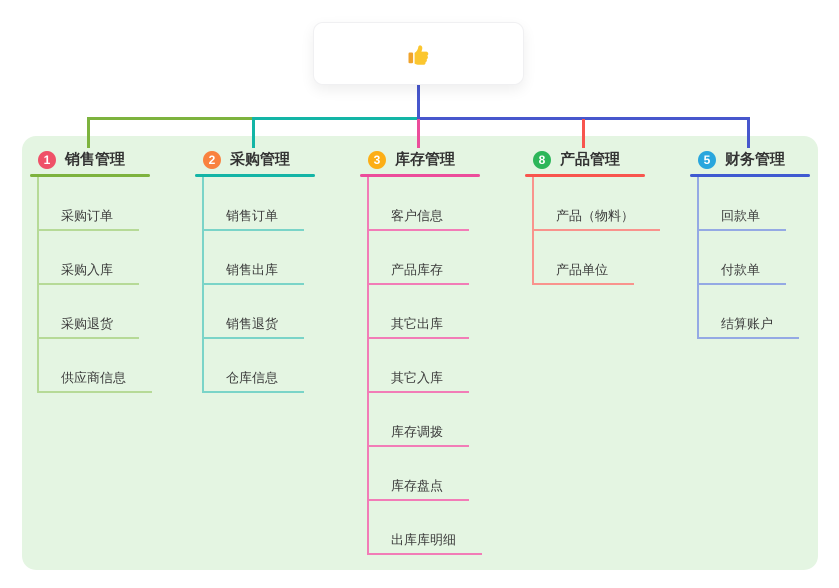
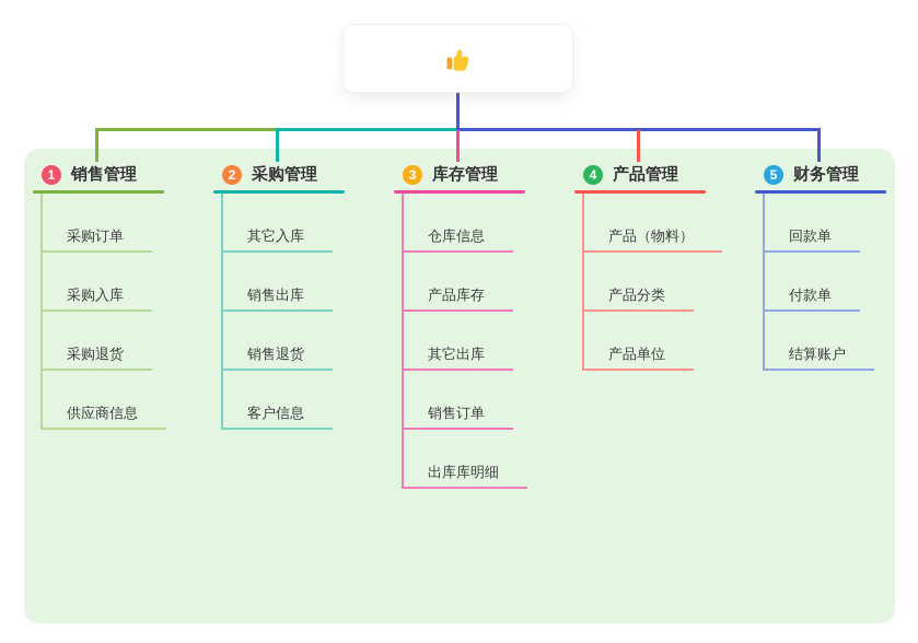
  1
  销售管理
  采购订单
  采购入库
  采购退货
  供应商信息
  2
  采购管理
- 销售订单
+ 其它入库
  销售出库
  销售退货
- 仓库信息
+ 客户信息
  3
  库存管理
- 客户信息
+ 仓库信息
  产品库存
  其它出库
- 其它入库
+ 销售订单
- 库存调拨
- 库存盘点
  出库库明细
- 8
+ 4
  产品管理
  产品（物料）
+ 产品分类
  产品单位
  5
  财务管理
  回款单
  付款单
  结算账户
